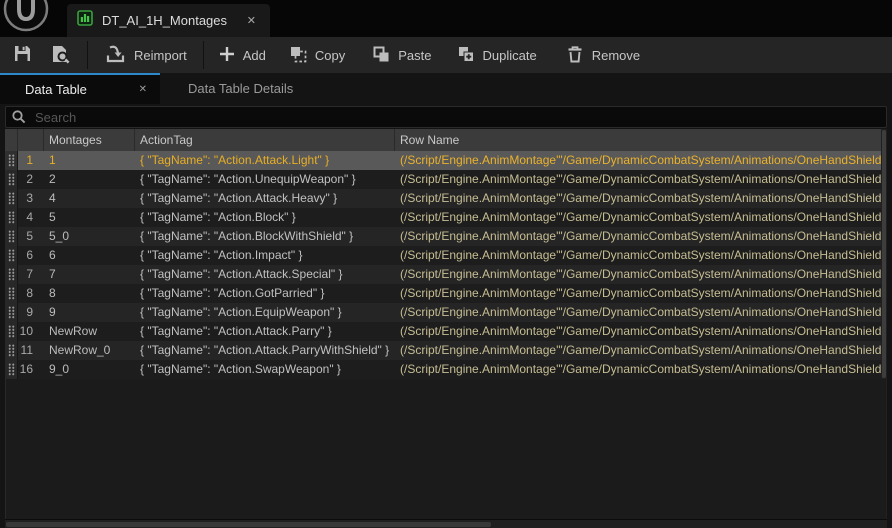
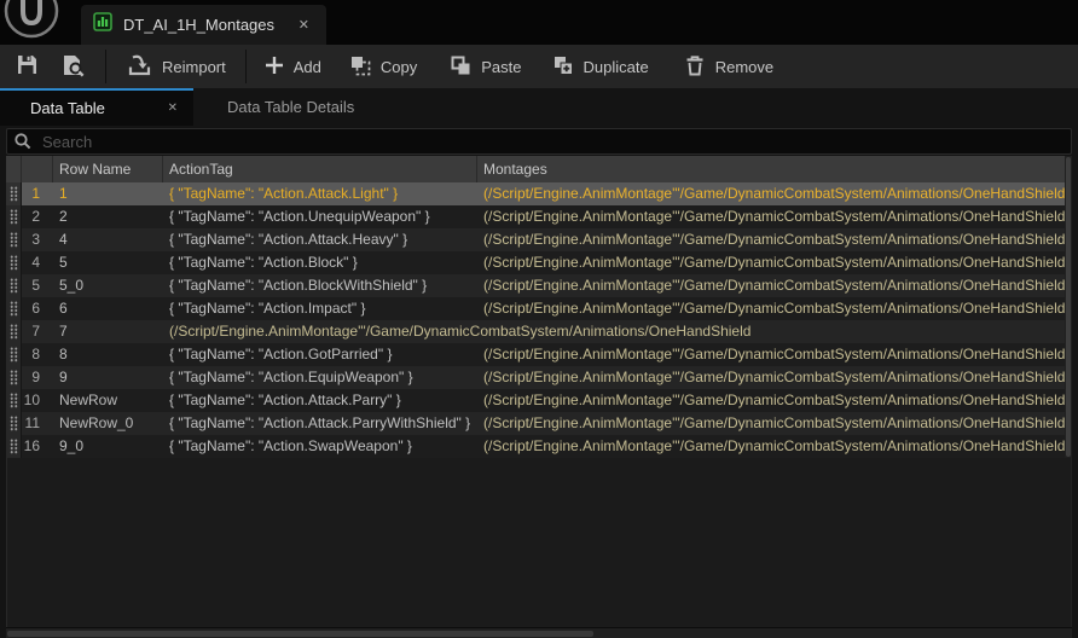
  DT_AI_1H_Montages
  ✕
  Reimport
  Add
  Copy
  Paste
  Duplicate
  Remove
  Data Table
  ✕
  Data Table Details
  Search
- Montages
+ Row Name
  ActionTag
- Row Name
+ Montages
  1
  1
  { "TagName": "Action.Attack.Light" }
  (/Script/Engine.AnimMontage'"/Game/DynamicCombatSystem/Animations/OneHandShield
  2
  2
  { "TagName": "Action.UnequipWeapon" }
  (/Script/Engine.AnimMontage'"/Game/DynamicCombatSystem/Animations/OneHandShield
  3
  4
  { "TagName": "Action.Attack.Heavy" }
  (/Script/Engine.AnimMontage'"/Game/DynamicCombatSystem/Animations/OneHandShield
  4
  5
  { "TagName": "Action.Block" }
  (/Script/Engine.AnimMontage'"/Game/DynamicCombatSystem/Animations/OneHandShield
  5
  5_0
  { "TagName": "Action.BlockWithShield" }
  (/Script/Engine.AnimMontage'"/Game/DynamicCombatSystem/Animations/OneHandShield
  6
  6
  { "TagName": "Action.Impact" }
  (/Script/Engine.AnimMontage'"/Game/DynamicCombatSystem/Animations/OneHandShield
  7
  7
- { "TagName": "Action.Attack.Special" }
  (/Script/Engine.AnimMontage'"/Game/DynamicCombatSystem/Animations/OneHandShield
  8
  8
  { "TagName": "Action.GotParried" }
  (/Script/Engine.AnimMontage'"/Game/DynamicCombatSystem/Animations/OneHandShield
  9
  9
  { "TagName": "Action.EquipWeapon" }
  (/Script/Engine.AnimMontage'"/Game/DynamicCombatSystem/Animations/OneHandShield
  10
  NewRow
  { "TagName": "Action.Attack.Parry" }
  (/Script/Engine.AnimMontage'"/Game/DynamicCombatSystem/Animations/OneHandShield
  11
  NewRow_0
  { "TagName": "Action.Attack.ParryWithShield" }
  (/Script/Engine.AnimMontage'"/Game/DynamicCombatSystem/Animations/OneHandShield
  16
  9_0
  { "TagName": "Action.SwapWeapon" }
  (/Script/Engine.AnimMontage'"/Game/DynamicCombatSystem/Animations/OneHandShield
